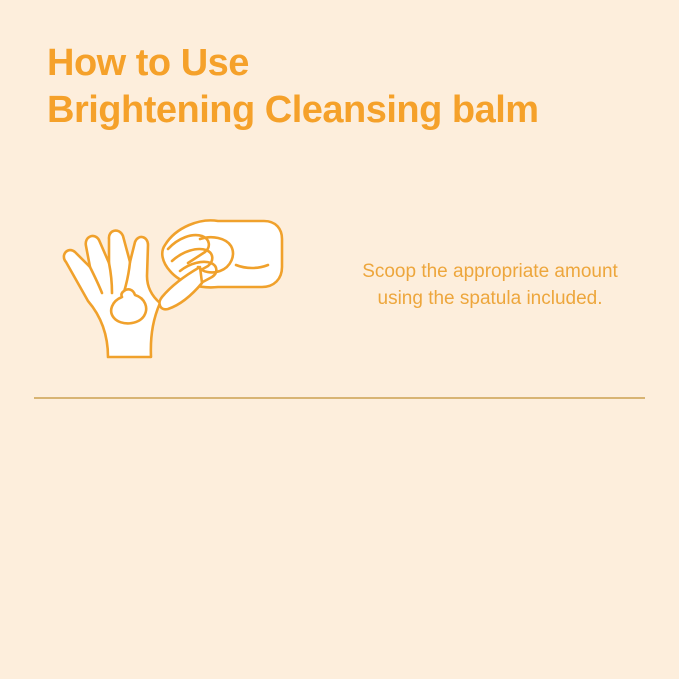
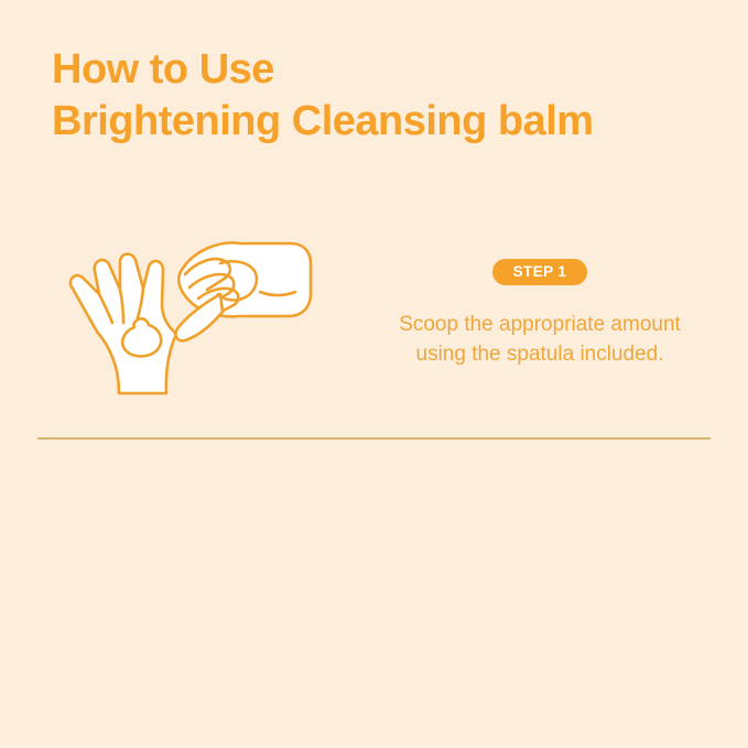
  How to Use
  Brightening Cleansing balm
+ STEP 1
  Scoop the appropriate amount
  using the spatula included.
